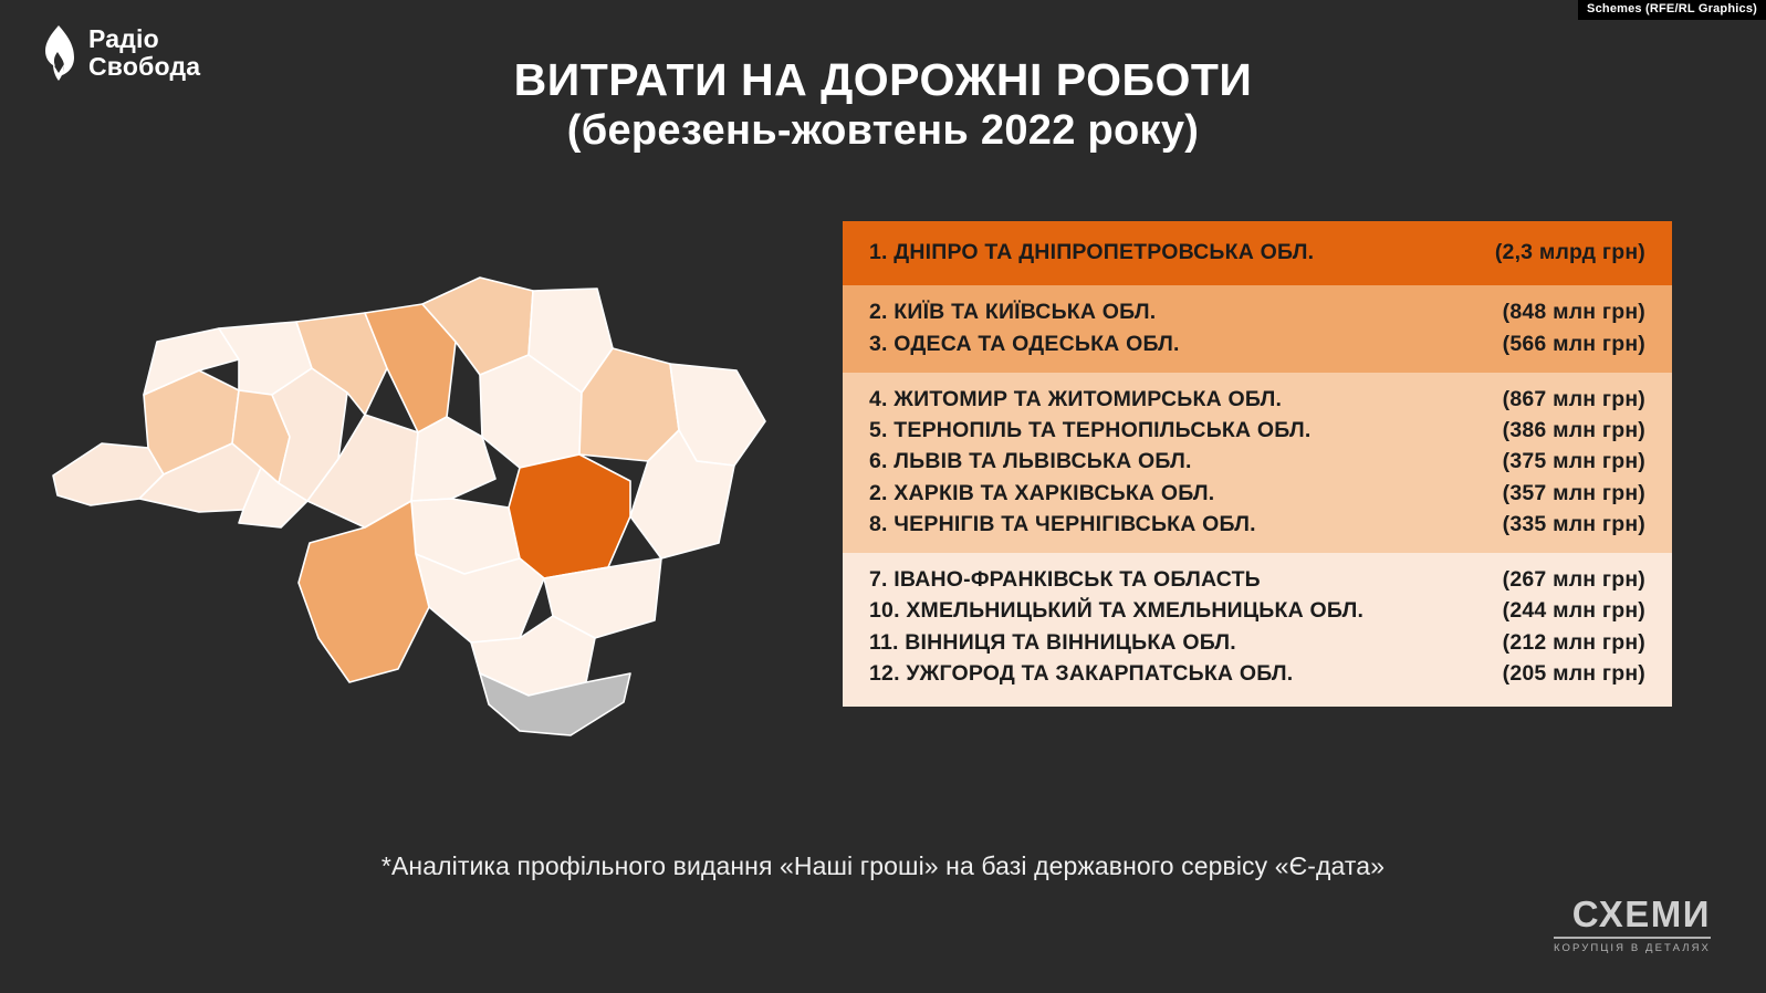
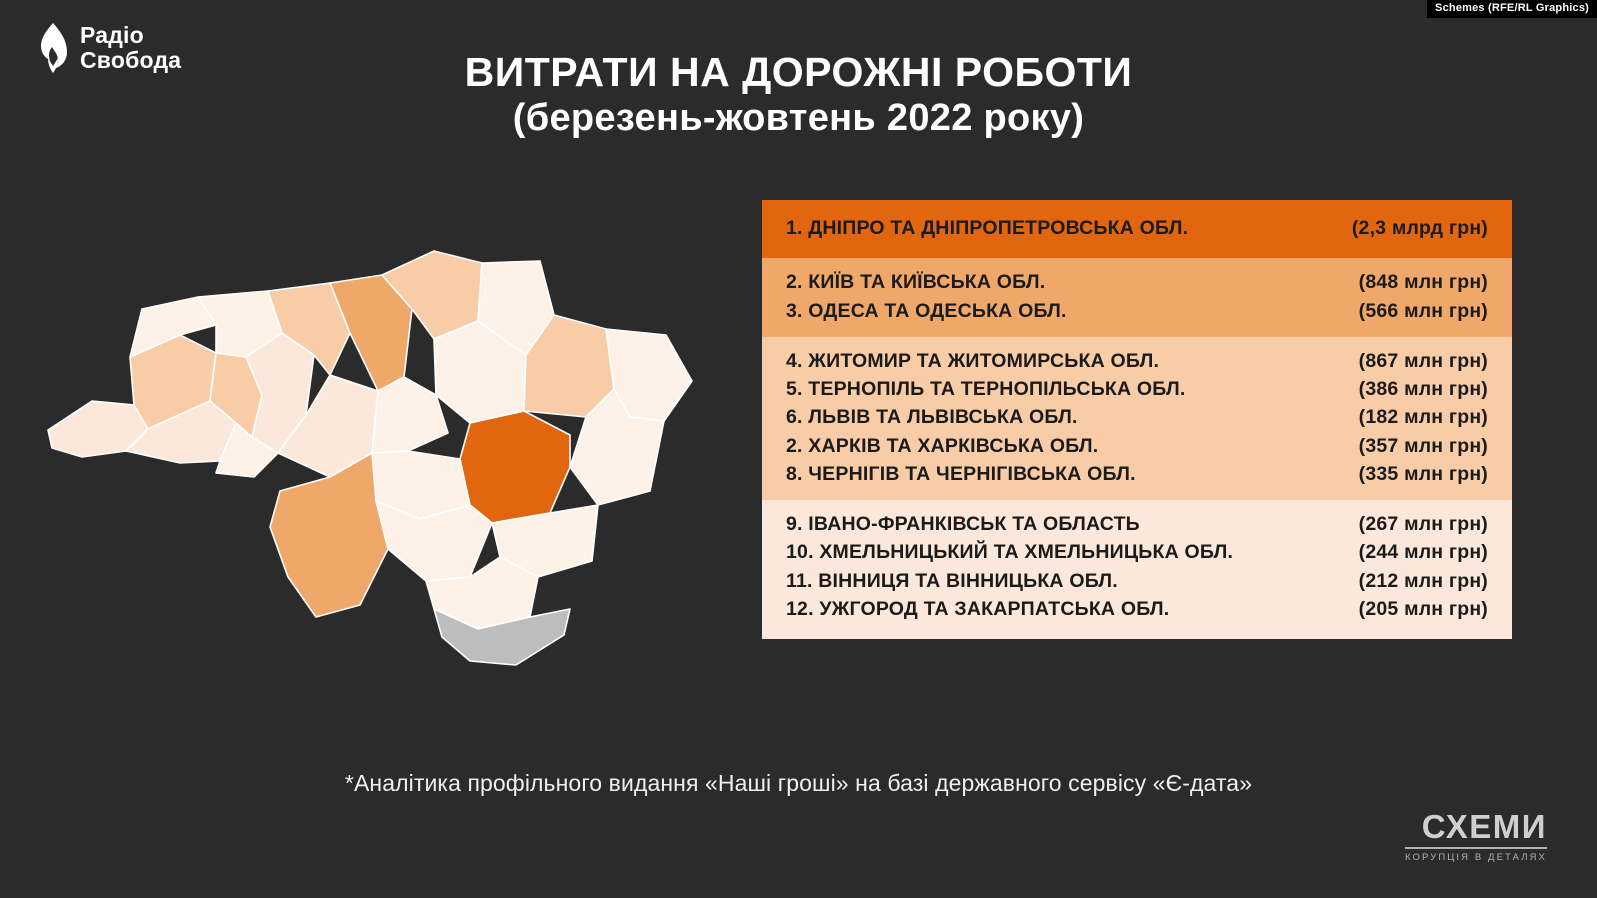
  Schemes (RFE/RL Graphics)
  Радіо
  Свобода
  ВИТРАТИ НА ДОРОЖНІ РОБОТИ
  (березень-жовтень 2022 року)
  1. ДНІПРО ТА ДНІПРОПЕТРОВСЬКА ОБЛ.
  (2,3 млрд грн)
  2. КИЇВ ТА КИЇВСЬКА ОБЛ.
  (848 млн грн)
  3. ОДЕСА ТА ОДЕСЬКА ОБЛ.
  (566 млн грн)
  4. ЖИТОМИР ТА ЖИТОМИРСЬКА ОБЛ.
  (867 млн грн)
  5. ТЕРНОПІЛЬ ТА ТЕРНОПІЛЬСЬКА ОБЛ.
  (386 млн грн)
  6. ЛЬВІВ ТА ЛЬВІВСЬКА ОБЛ.
- (375 млн грн)
+ (182 млн грн)
  2. ХАРКІВ ТА ХАРКІВСЬКА ОБЛ.
  (357 млн грн)
  8. ЧЕРНІГІВ ТА ЧЕРНІГІВСЬКА ОБЛ.
  (335 млн грн)
- 7. ІВАНО-ФРАНКІВСЬК ТА ОБЛАСТЬ
+ 9. ІВАНО-ФРАНКІВСЬК ТА ОБЛАСТЬ
  (267 млн грн)
  10. ХМЕЛЬНИЦЬКИЙ ТА ХМЕЛЬНИЦЬКА ОБЛ.
  (244 млн грн)
  11. ВІННИЦЯ ТА ВІННИЦЬКА ОБЛ.
  (212 млн грн)
  12. УЖГОРОД ТА ЗАКАРПАТСЬКА ОБЛ.
  (205 млн грн)
  *Аналітика профільного видання «Наші гроші» на базі державного сервісу «Є-дата»
  СХЕМИ
  КОРУПЦІЯ В ДЕТАЛЯХ
